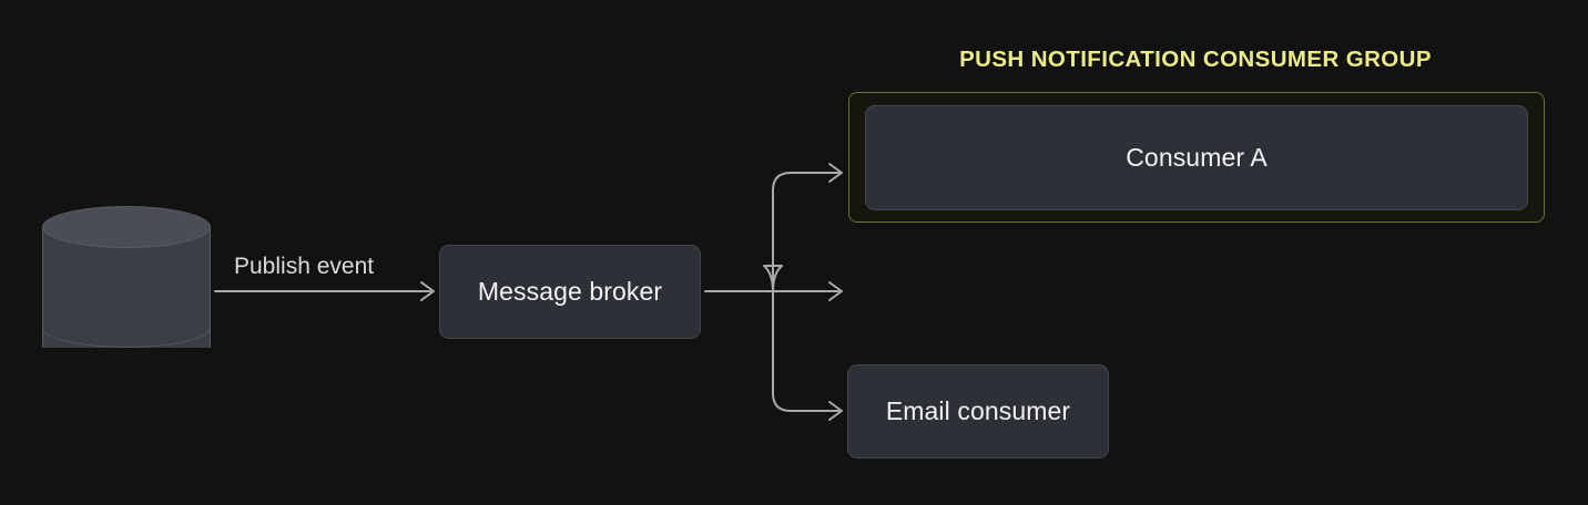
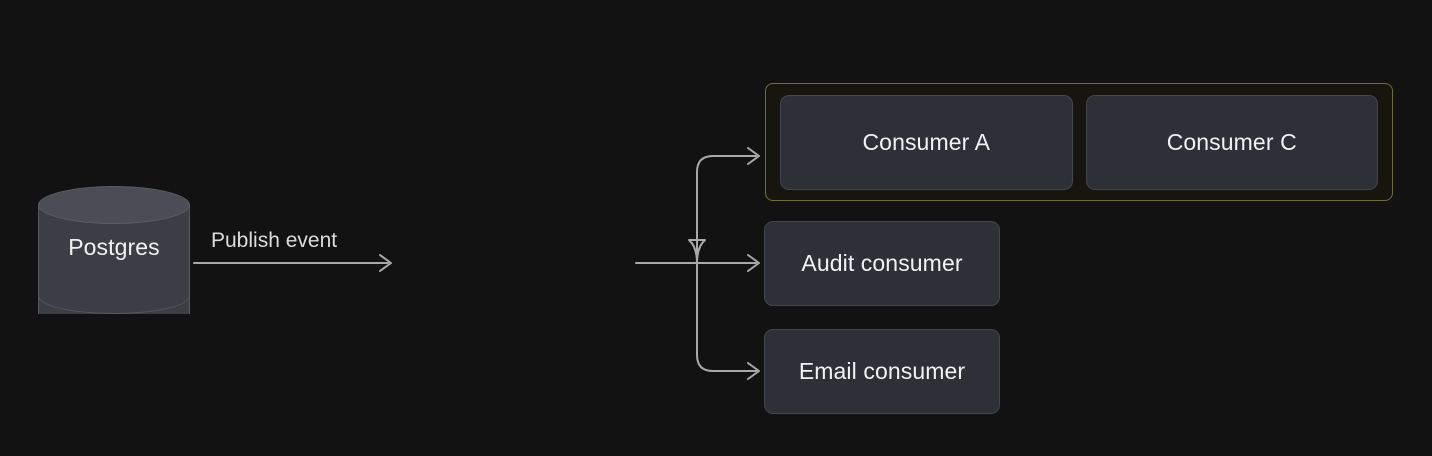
+ Postgres
  Publish event
- Message broker
- PUSH NOTIFICATION CONSUMER GROUP
  Consumer A
+ Consumer C
+ Audit consumer
  Email consumer
